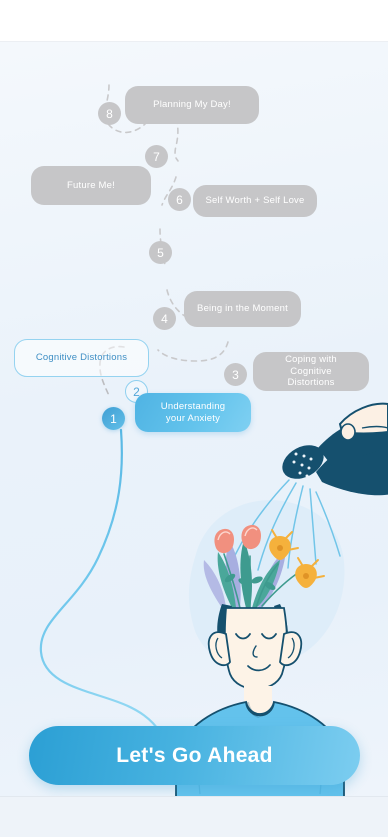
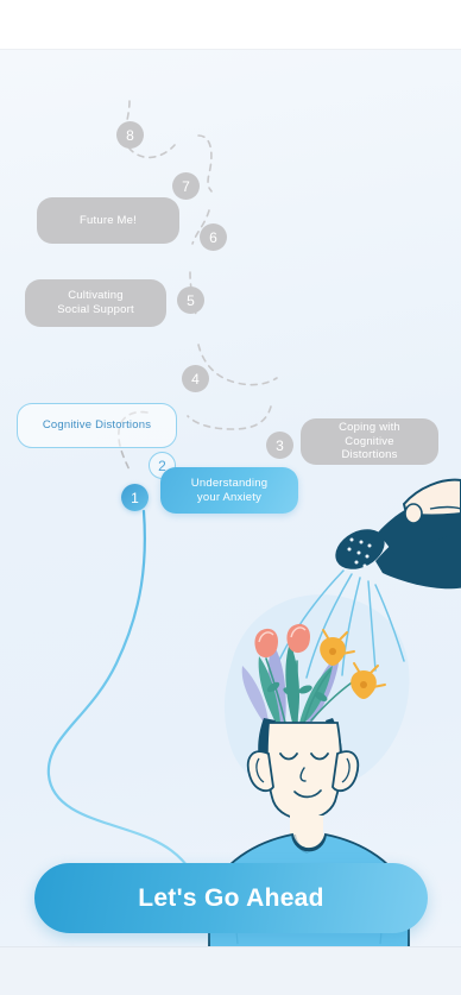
  8
- Planning My Day!
  7
  Future Me!
  6
- Self Worth + Self Love
  5
+ Cultivating
+ Social Support
  4
- Being in the Moment
  3
  Coping with Cognitive
  Distortions
  2
  Cognitive Distortions
  1
  Understanding
  your Anxiety
  Let's Go Ahead
